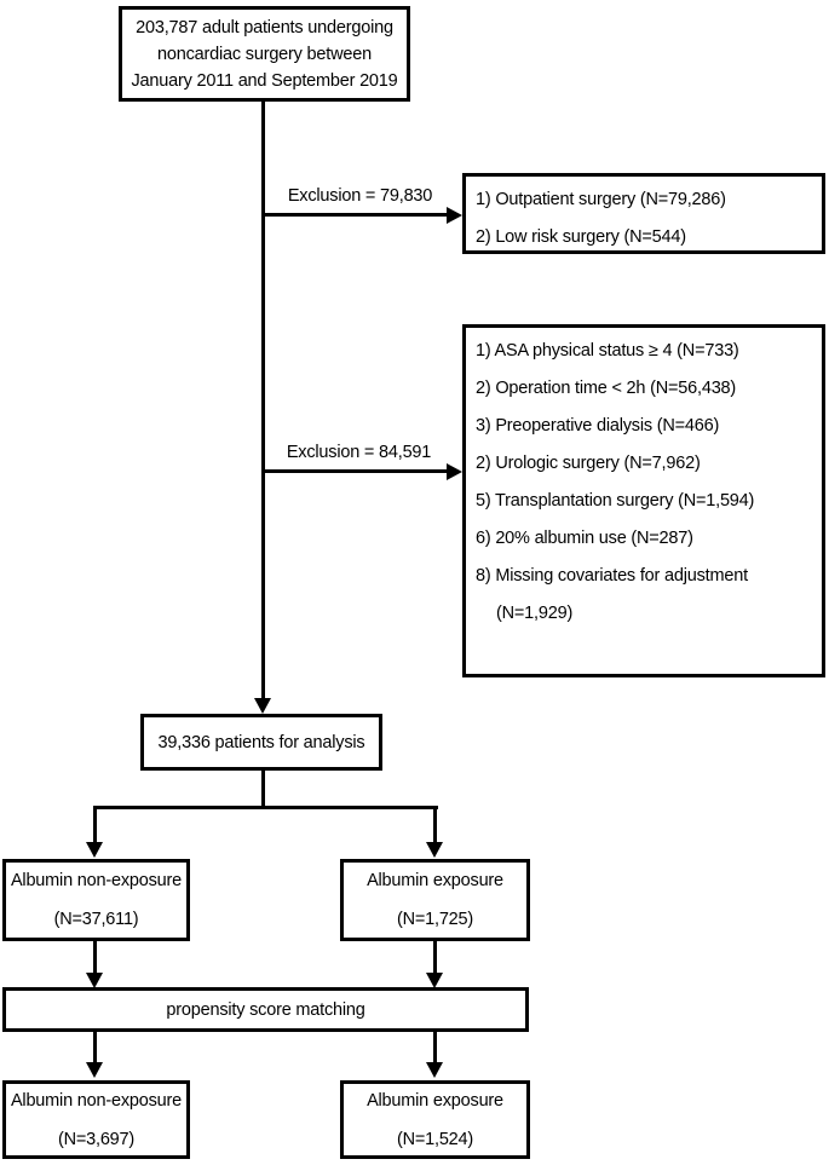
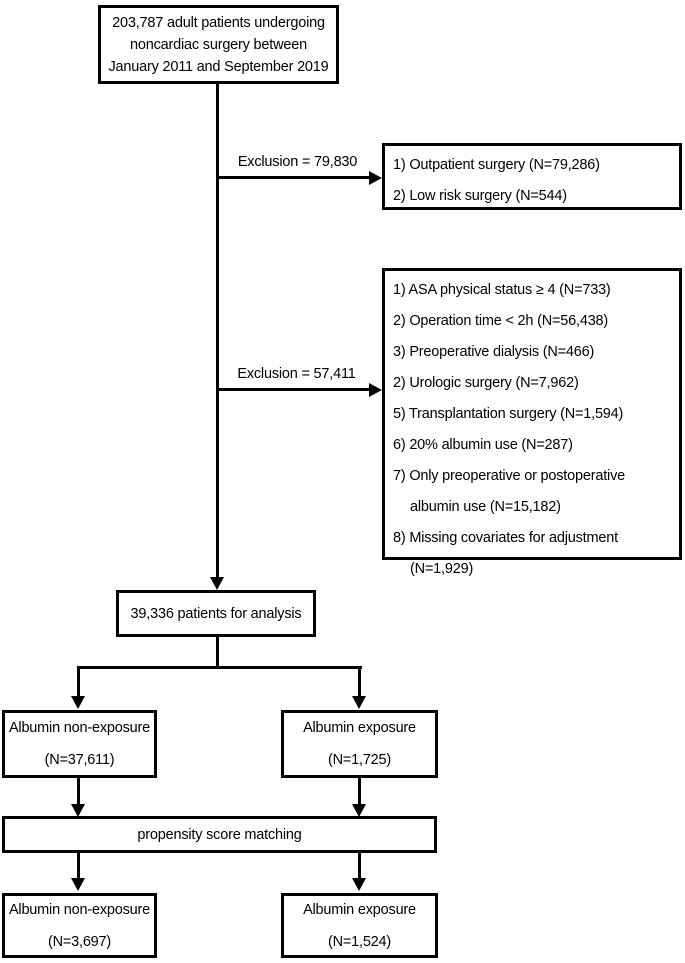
  Exclusion = 79,830
- Exclusion = 84,591
+ Exclusion = 57,411
  203,787 adult patients undergoing
  noncardiac surgery between
  January 2011 and September 2019
  1) Outpatient surgery (N=79,286)
  2) Low risk surgery (N=544)
  1) ASA physical status ≥ 4 (N=733)
  2) Operation time < 2h (N=56,438)
  3) Preoperative dialysis (N=466)
  2) Urologic surgery (N=7,962)
  5) Transplantation surgery (N=1,594)
  6) 20% albumin use (N=287)
+ 7) Only preoperative or postoperative albumin use (N=15,182)
  8) Missing covariates for adjustment (N=1,929)
  39,336 patients for analysis
  Albumin non-exposure
  (N=37,611)
  Albumin exposure
  (N=1,725)
  propensity score matching
  Albumin non-exposure
  (N=3,697)
  Albumin exposure
  (N=1,524)
